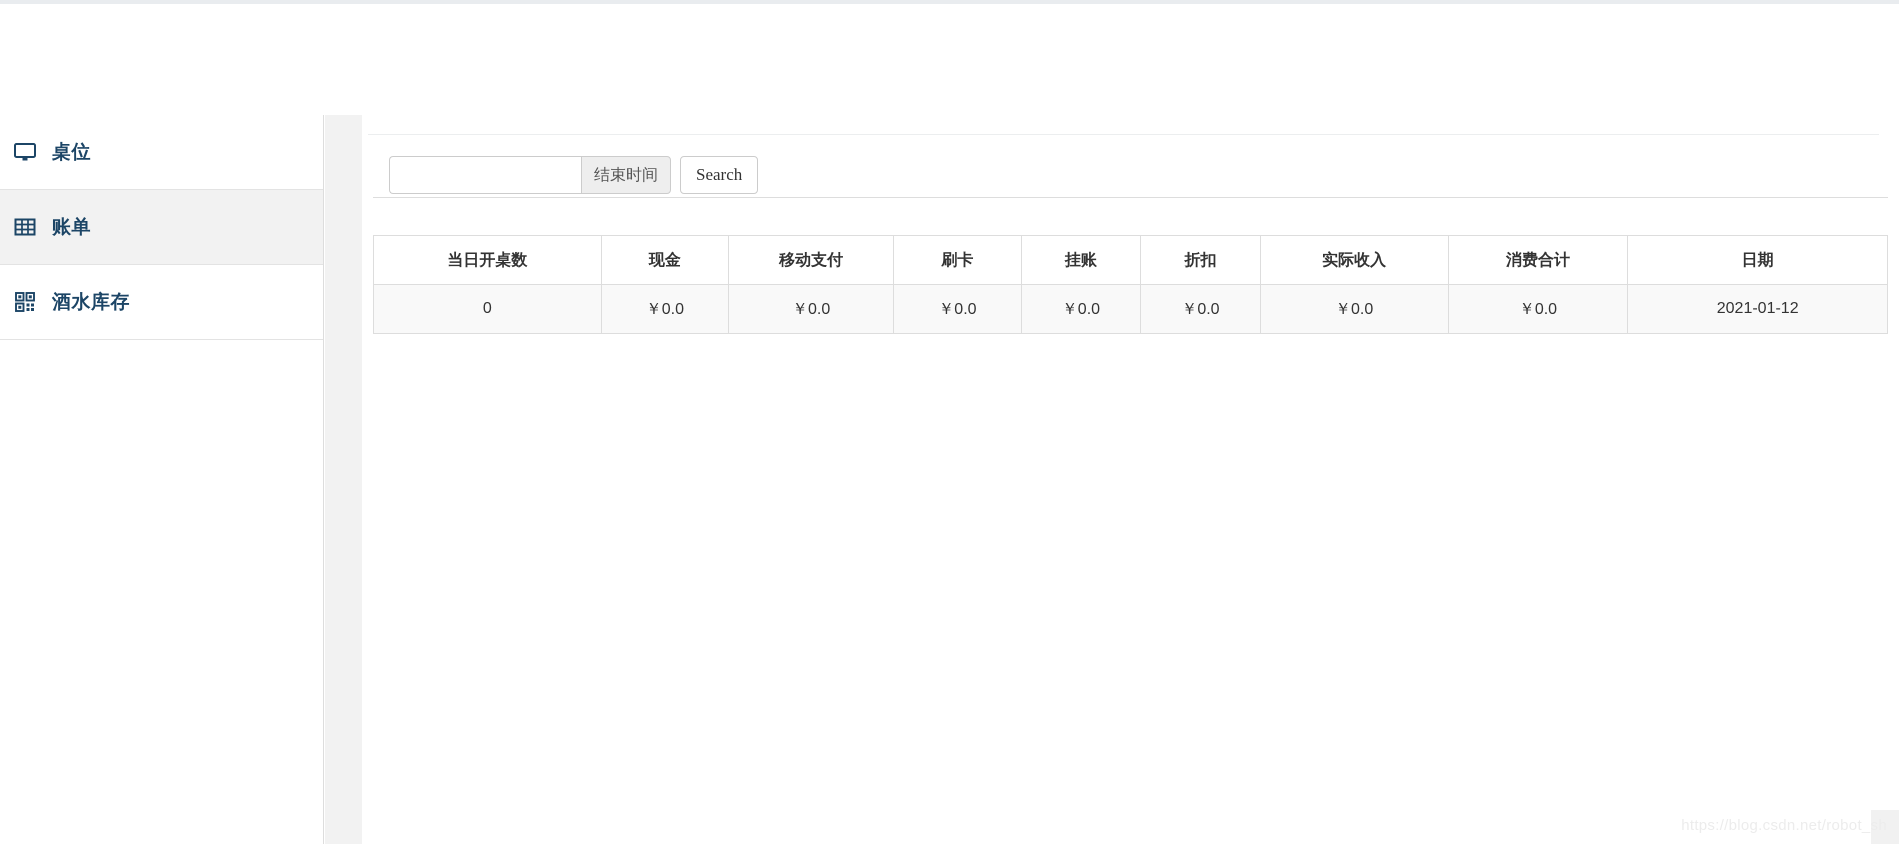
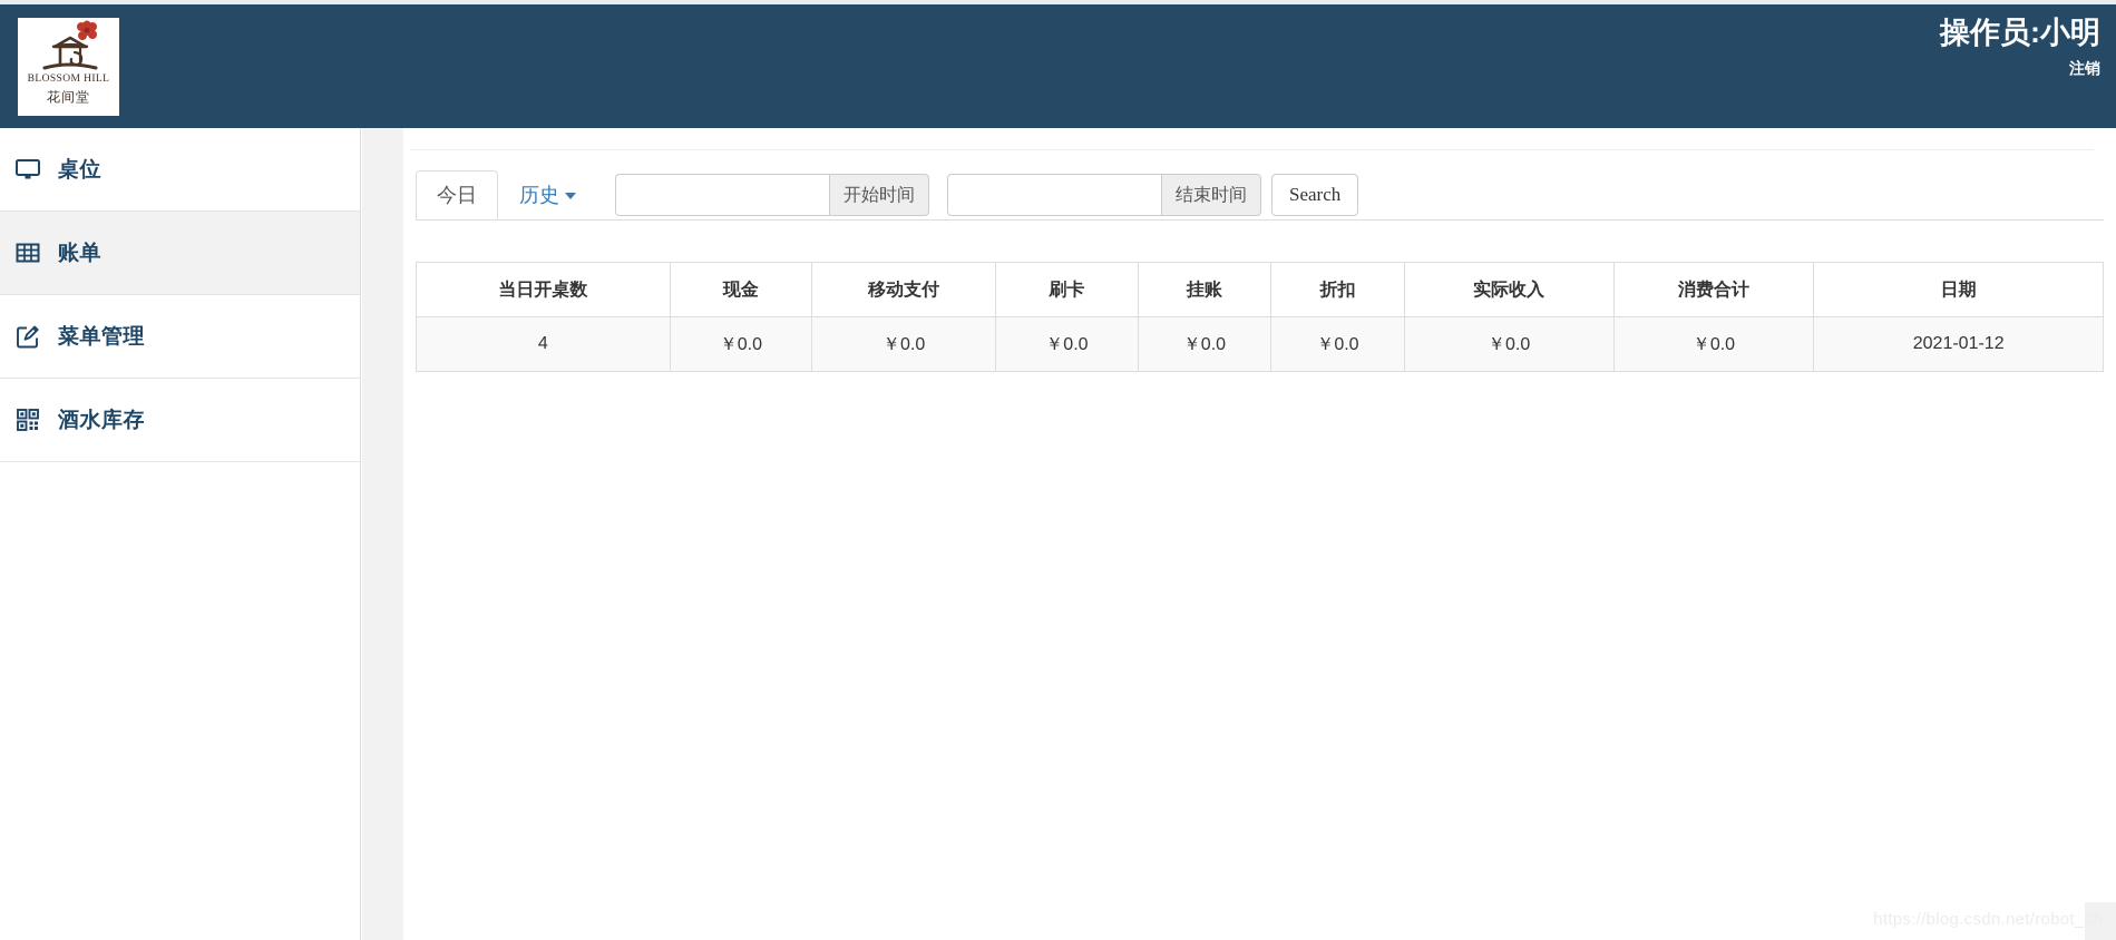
+ BLOSSOM HILL
+ 花间堂
+ 操作员:小明
+ 注销
  桌位
  账单
+ 菜单管理
  酒水库存
+ 今日
+ 历史
+ 开始时间
  结束时间
  Search
  当日开桌数	现金	移动支付	刷卡	挂账	折扣	实际收入	消费合计	日期
- 0	￥0.0	￥0.0	￥0.0	￥0.0	￥0.0	￥0.0	￥0.0	2021-01-12
+ 4	￥0.0	￥0.0	￥0.0	￥0.0	￥0.0	￥0.0	￥0.0	2021-01-12
